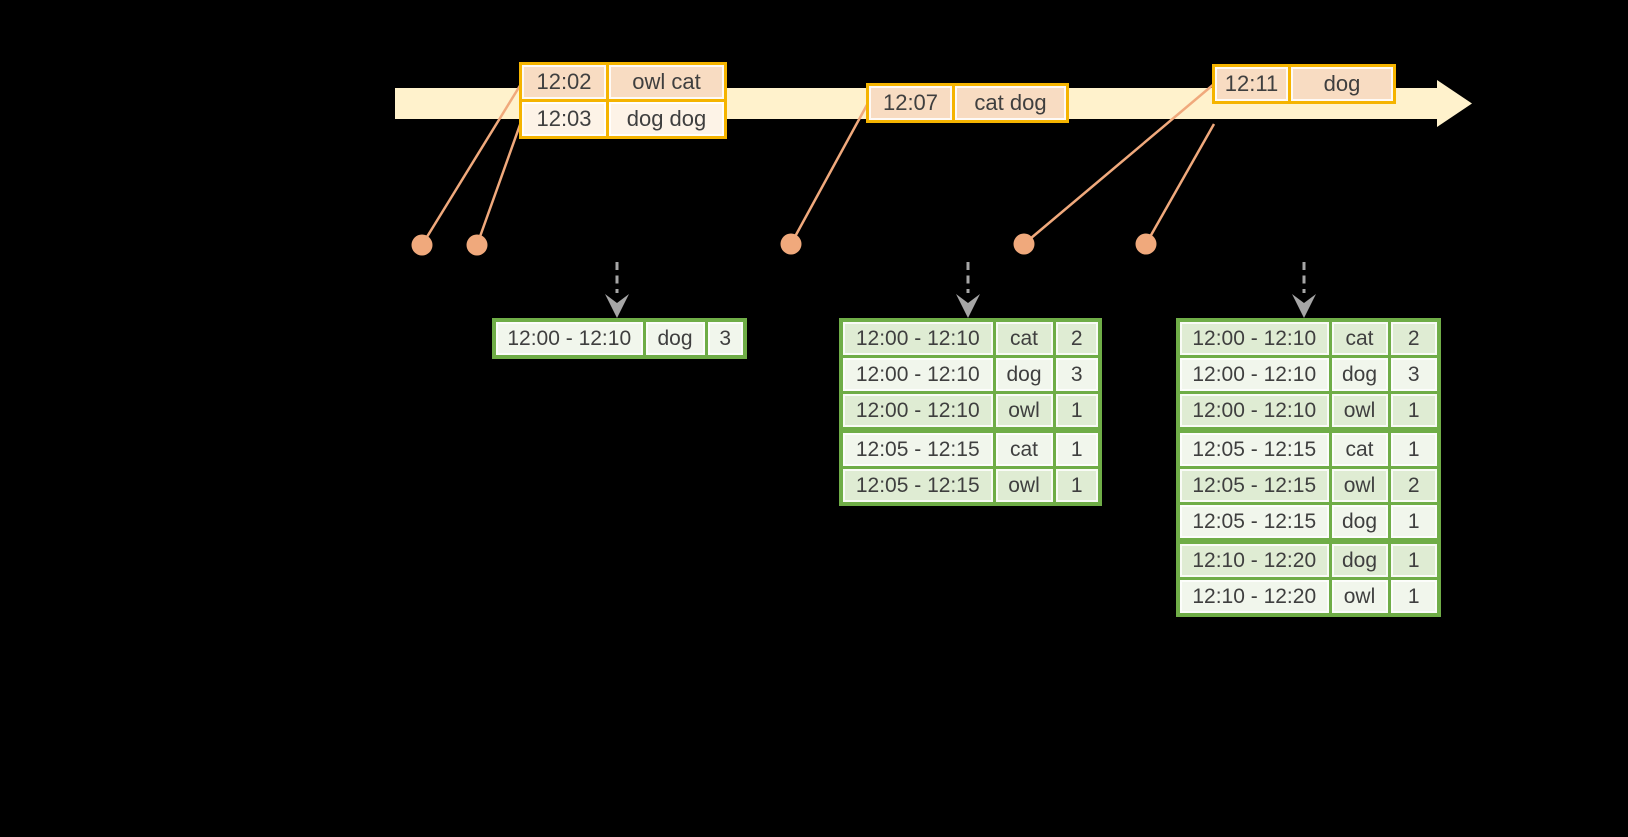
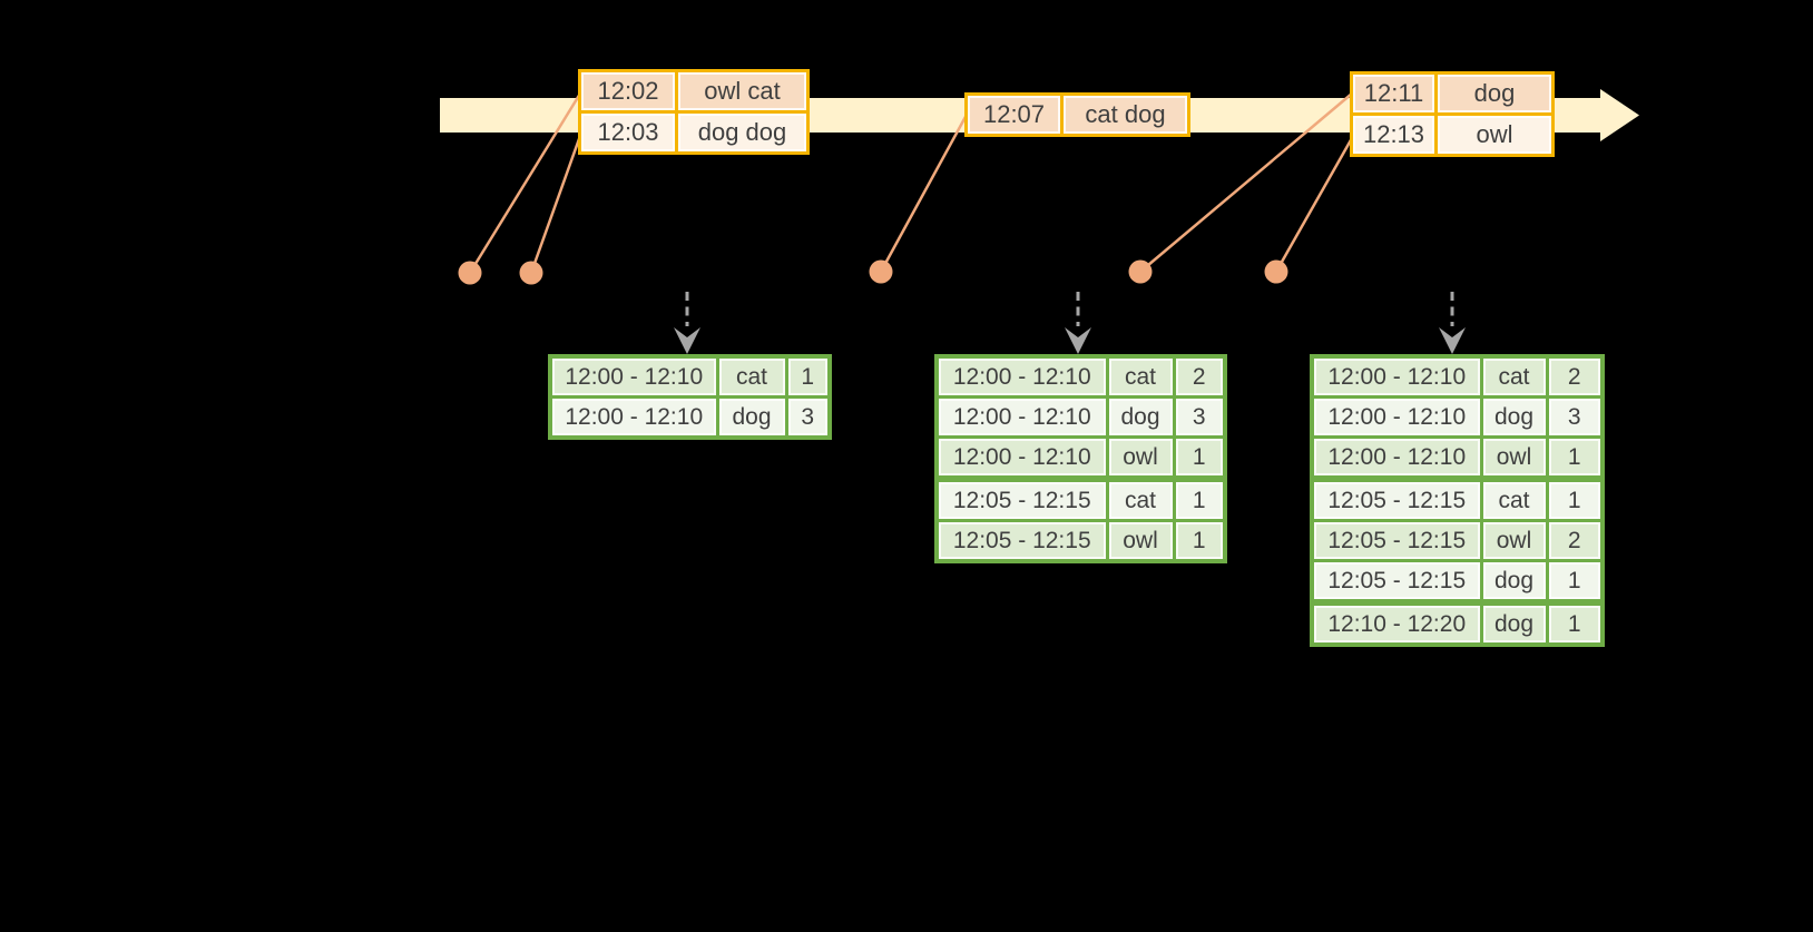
  12:02	owl cat
  12:03	dog dog
  12:07	cat dog
  12:11	dog
+ 12:13	owl
+ 12:00 - 12:10	cat	1
  12:00 - 12:10	dog	3
  12:00 - 12:10	cat	2
  12:00 - 12:10	dog	3
  12:00 - 12:10	owl	1
  12:05 - 12:15	cat	1
  12:05 - 12:15	owl	1
  12:00 - 12:10	cat	2
  12:00 - 12:10	dog	3
  12:00 - 12:10	owl	1
  12:05 - 12:15	cat	1
  12:05 - 12:15	owl	2
  12:05 - 12:15	dog	1
  12:10 - 12:20	dog	1
- 12:10 - 12:20	owl	1
